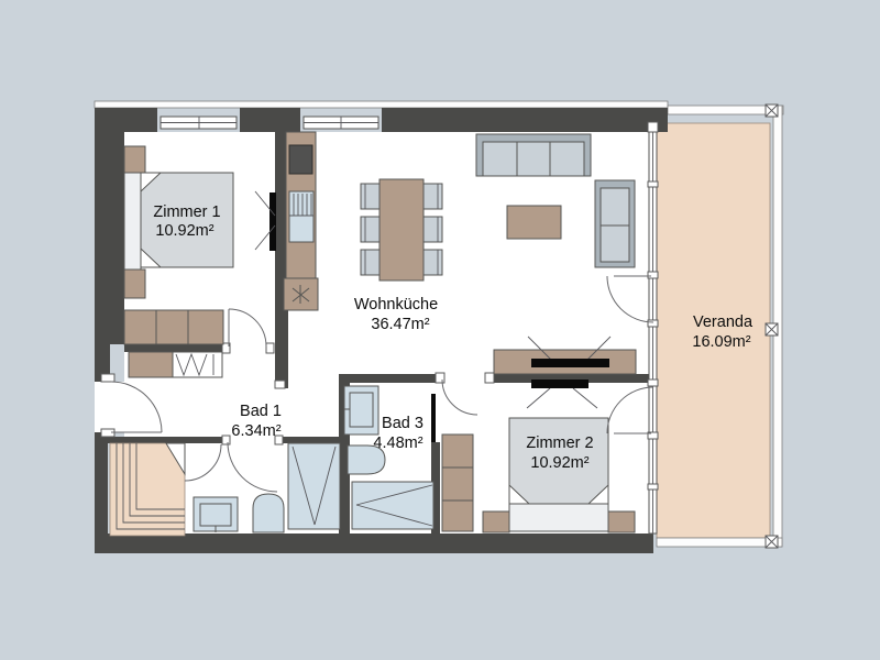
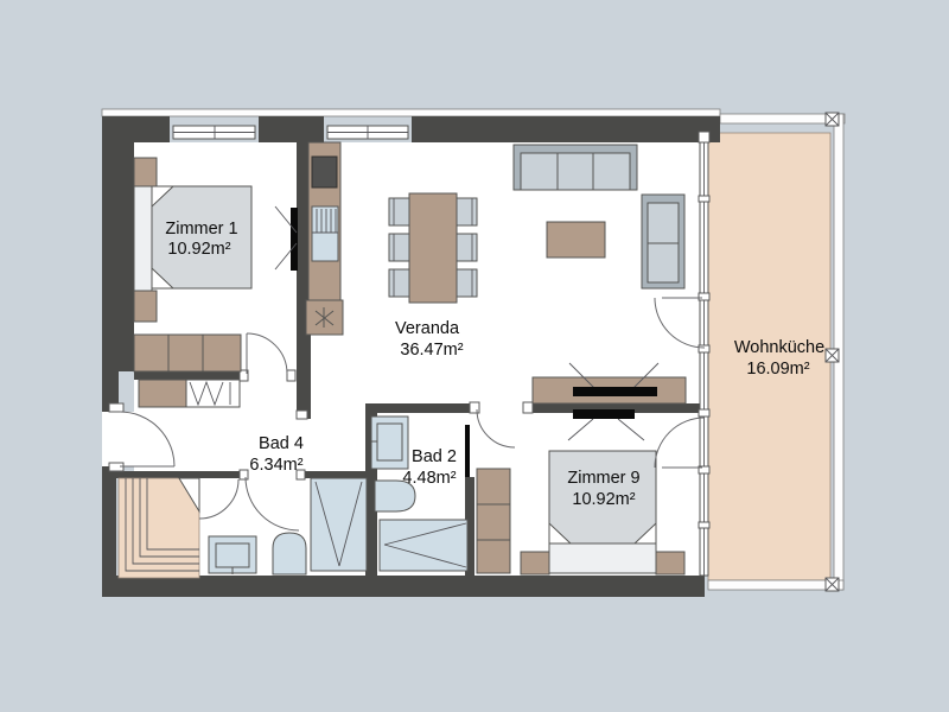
  Zimmer 1
  10.92m²
- Wohnküche
+ Veranda
  36.47m²
- Veranda
+ Wohnküche
  16.09m²
- Bad 1
+ Bad 4
  6.34m²
- Bad 3
+ Bad 2
  4.48m²
- Zimmer 2
+ Zimmer 9
  10.92m²
